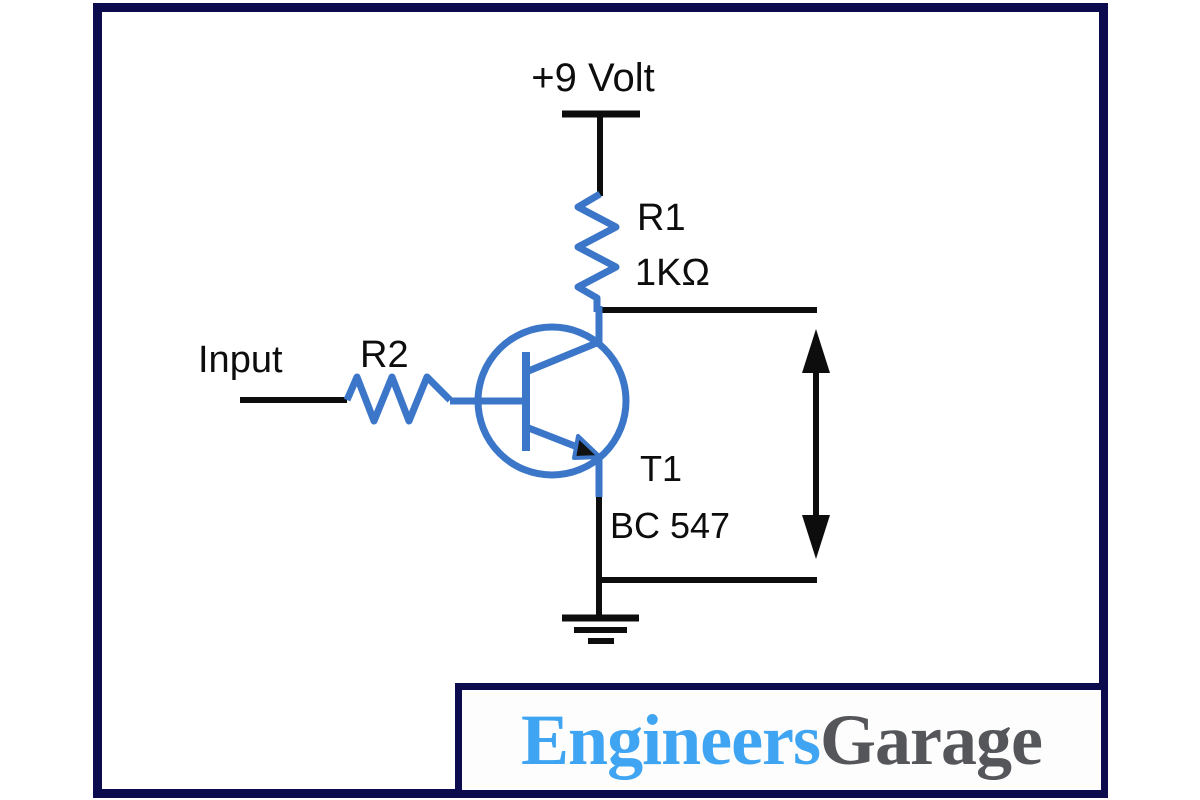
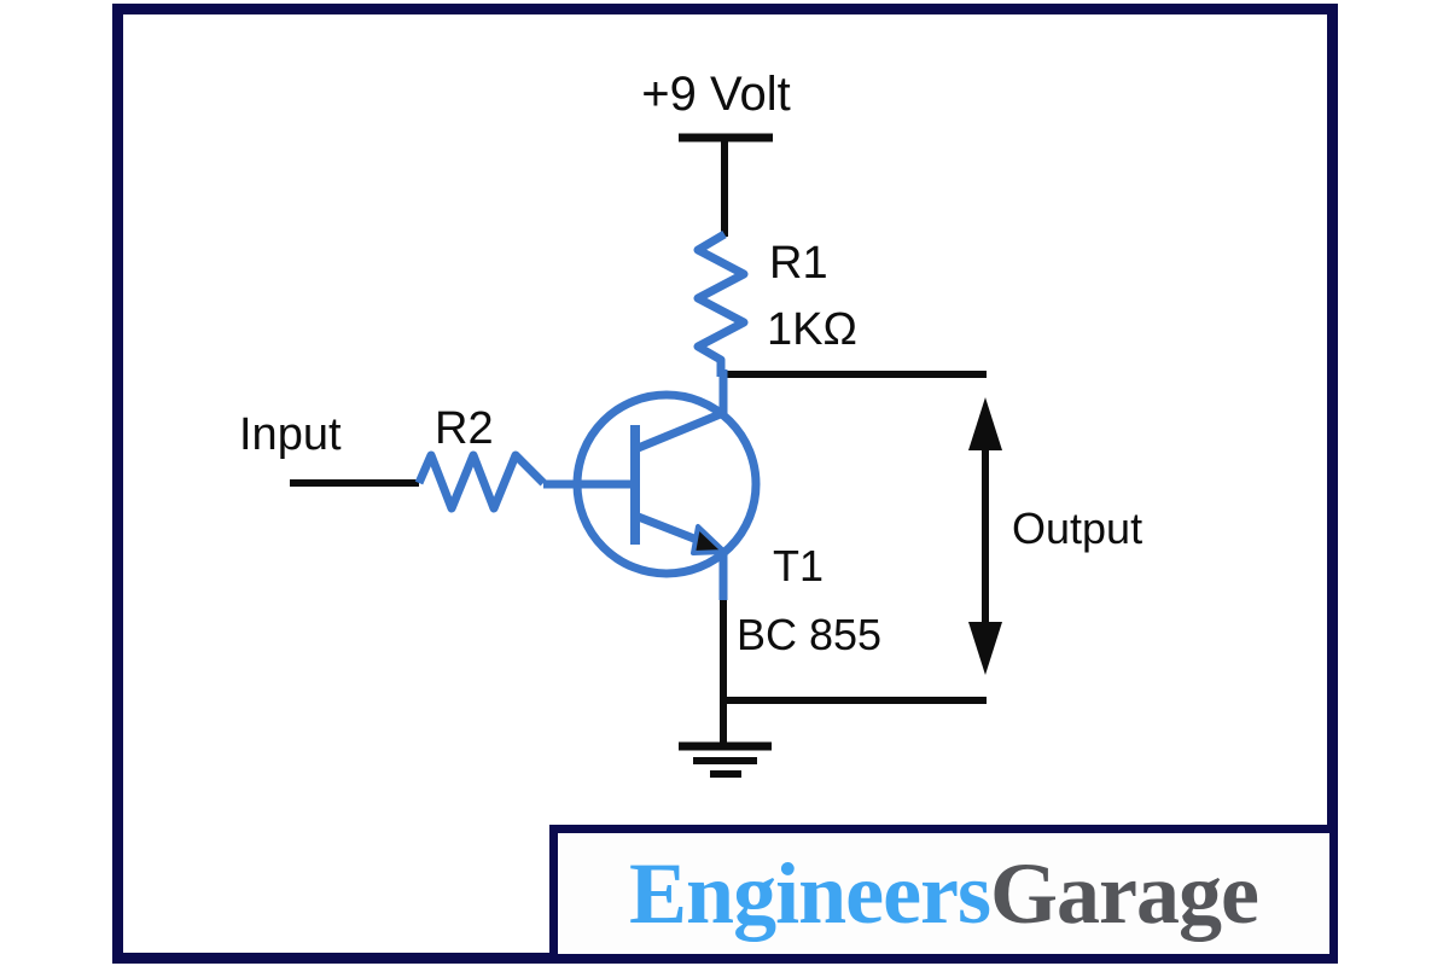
  +9 Volt
  R1
  1KΩ
  R2
  Input
+ Output
  T1
- BC 547
+ BC 855
  Engineers
  Garage
